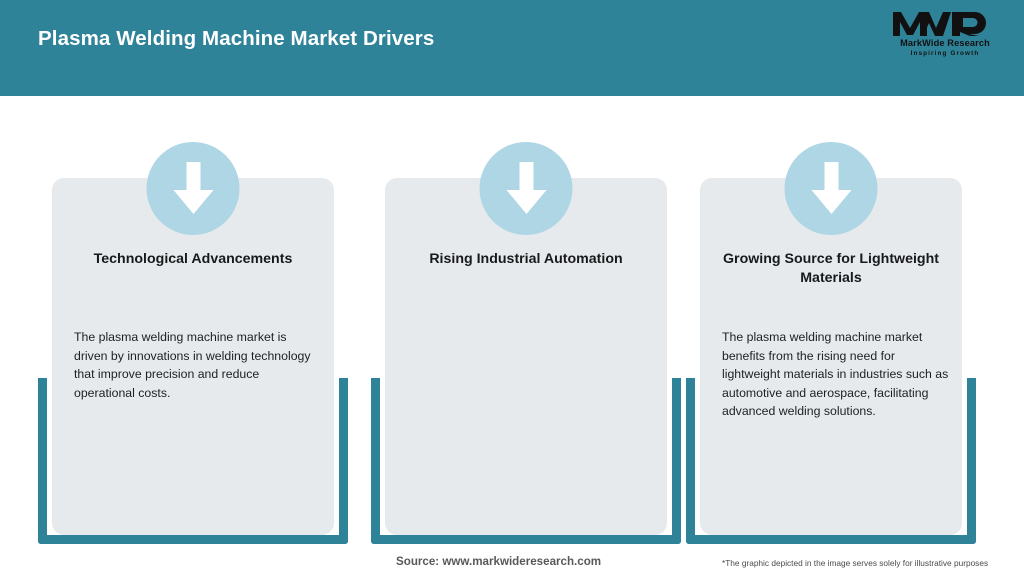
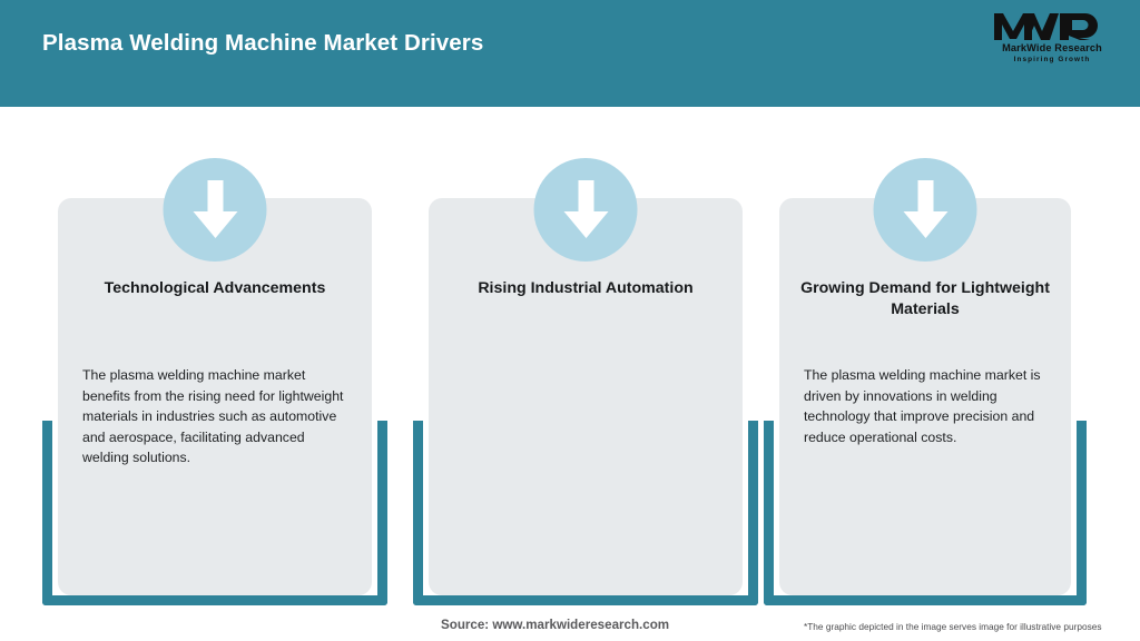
  Plasma Welding Machine Market Drivers
  MarkWide Research
  Technological Advancements
- The plasma welding machine market is driven by innovations in welding technology that improve precision and reduce operational costs.
+ The plasma welding machine market benefits from the rising need for lightweight materials in industries such as automotive and aerospace, facilitating advanced welding solutions.
  Rising Industrial Automation
- Growing Source for Lightweight Materials
+ Growing Demand for Lightweight Materials
- The plasma welding machine market benefits from the rising need for lightweight materials in industries such as automotive and aerospace, facilitating advanced welding solutions.
+ The plasma welding machine market is driven by innovations in welding technology that improve precision and reduce operational costs.
  Source: www.markwideresearch.com
- *The graphic depicted in the image serves solely for illustrative purposes
+ *The graphic depicted in the image serves image for illustrative purposes
